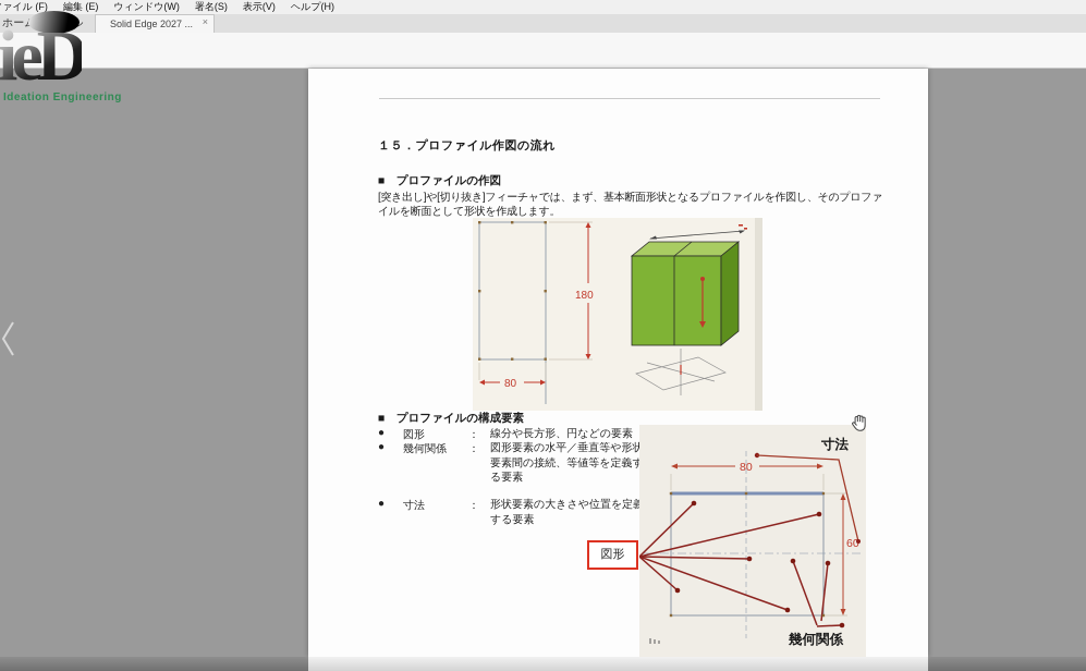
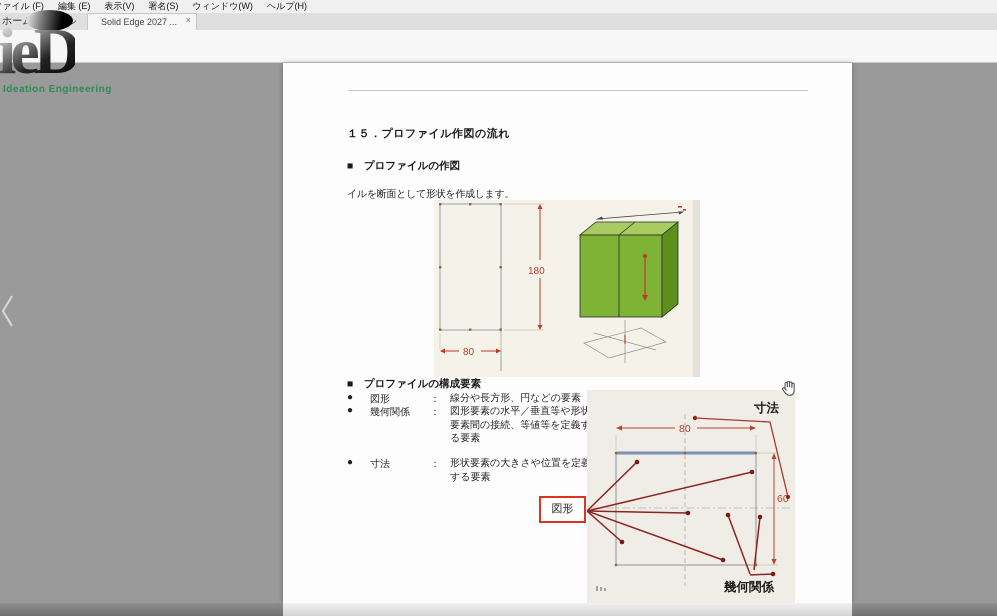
  ァイル (F)
  編集 (E)
- ウィンドウ(W)
+ 表示(V)
  署名(S)
- 表示(V)
+ ウィンドウ(W)
  ヘルプ(H)
  Solid Edge 2027 ...
  ×
  １５．プロファイル作図の流れ
  ■ プロファイルの作図
- [突き出し]や[切り抜き]フィーチャでは、まず、基本断面形状となるプロファイルを作図し、そのプロファ
  イルを断面として形状を作成します。
  180
  80
  ■ プロファイルの構成要素
  ●
  図形
  ：
  線分や長方形、円などの要素
  ●
  幾何関係
  ：
  図形要素の水平／垂直等や形状
  要素間の接続、等値等を定義す
  る要素
  ●
  寸法
  ：
  形状要素の大きさや位置を定義
  する要素
  80
  60
  寸法
  幾何関係
  図形
  ieD
  Ideation Engineering
